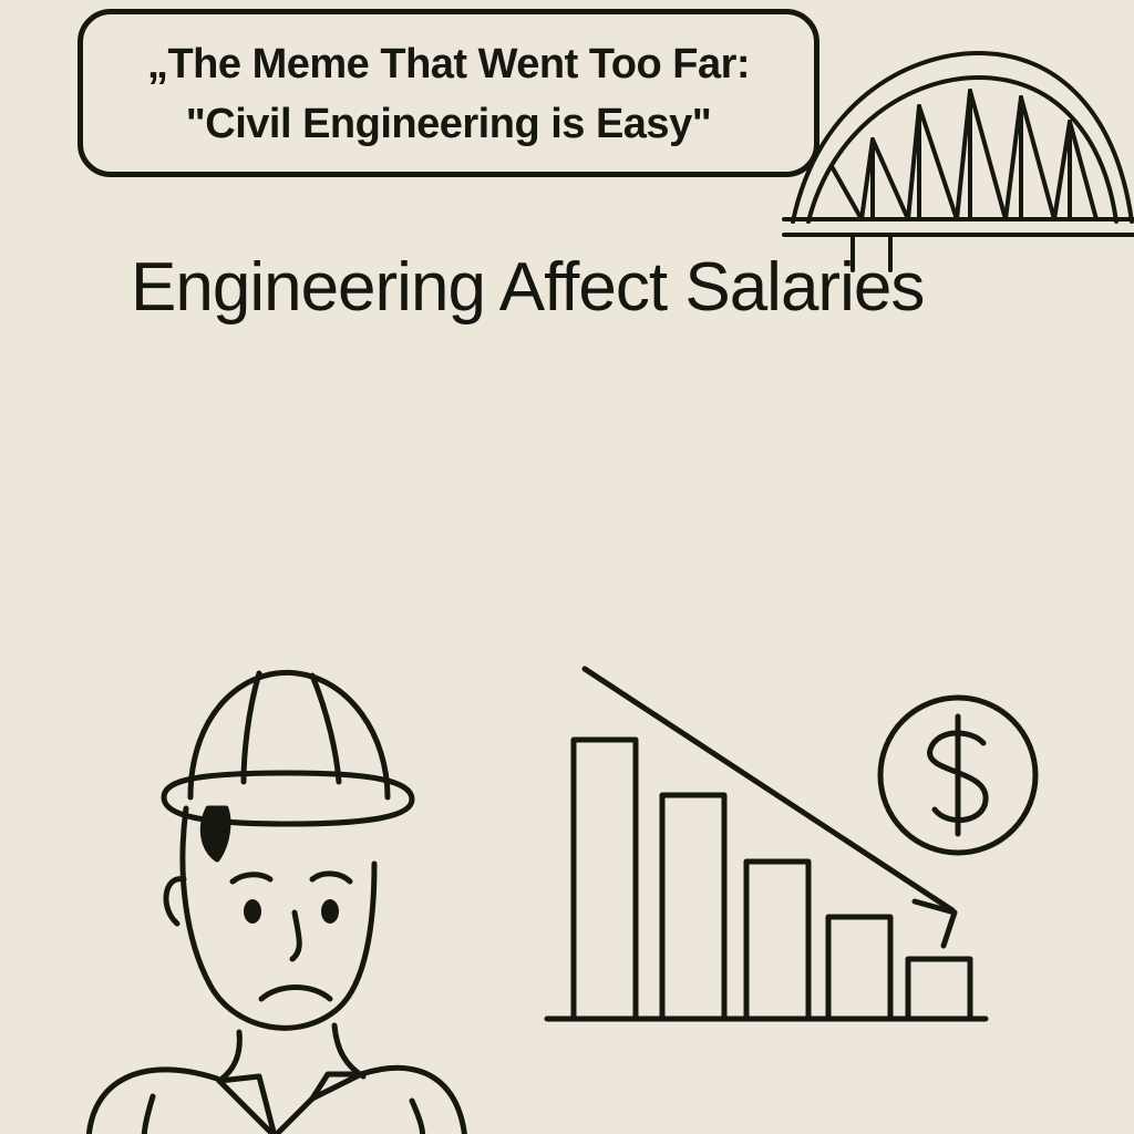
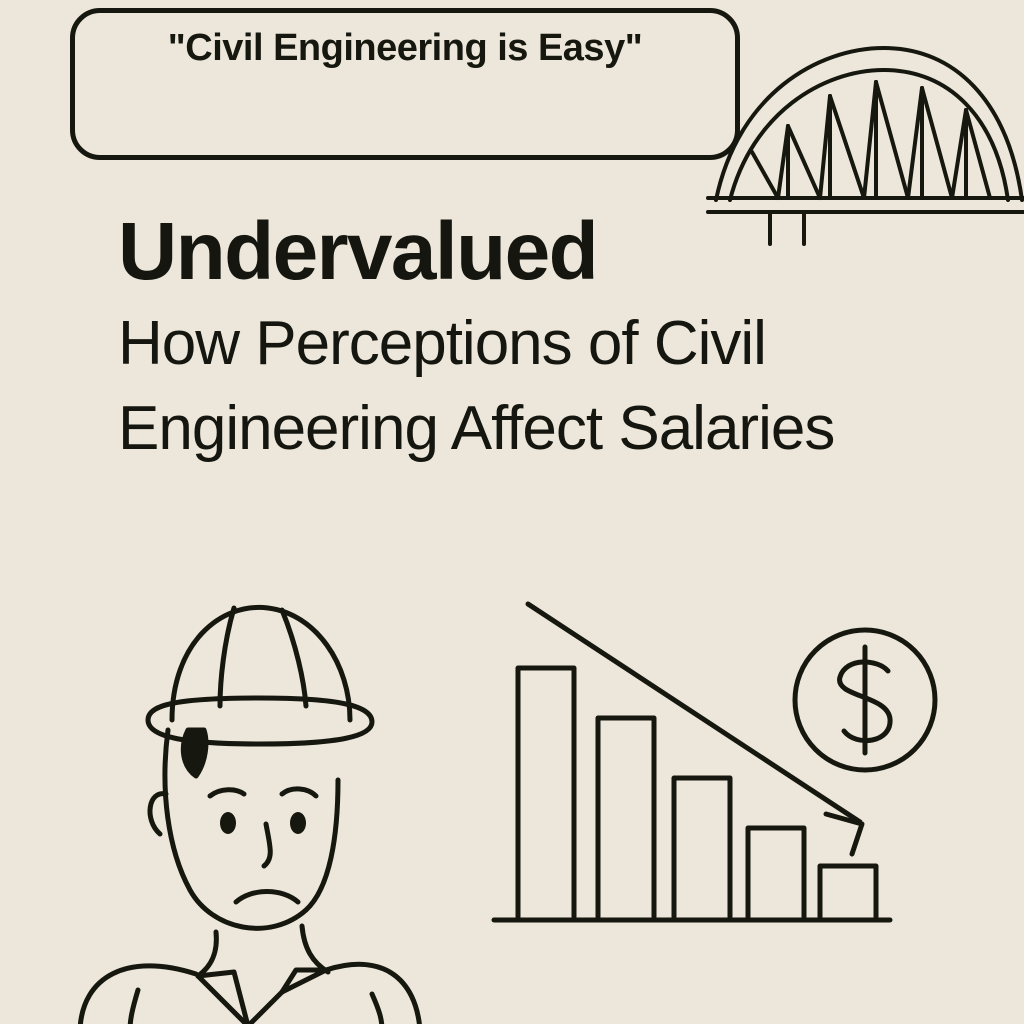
- „The Meme That Went Too Far:
  "Civil Engineering is Easy"
+ Undervalued
+ How Perceptions of Civil
  Engineering Affect Salaries
